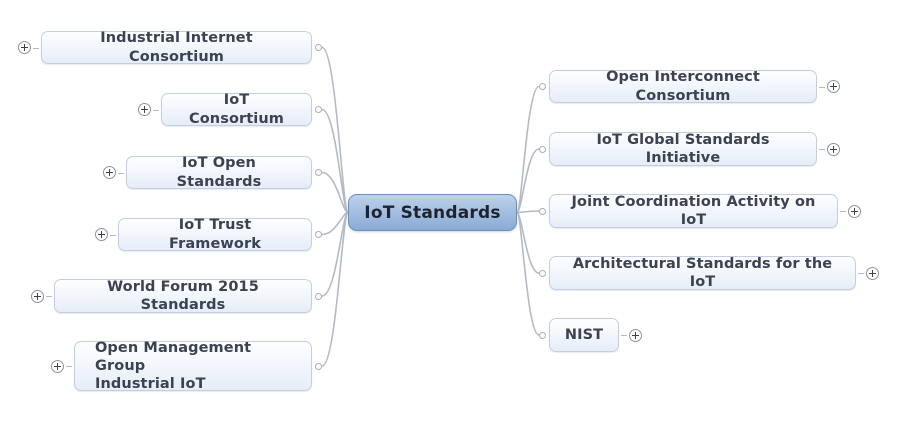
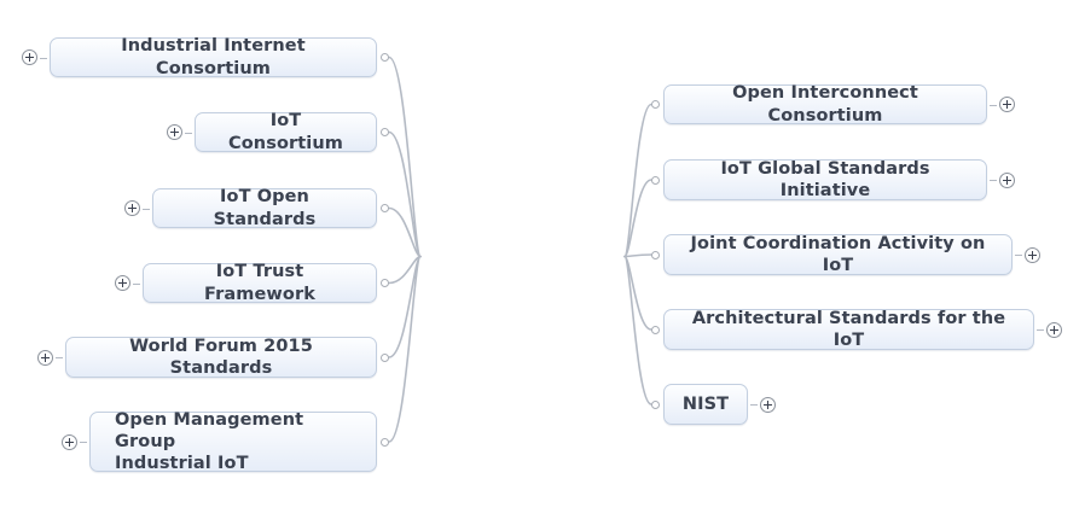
- IoT Standards
  Industrial Internet Consortium
  IoT Consortium
  IoT Open Standards
  IoT Trust Framework
  World Forum 2015 Standards
  Open Management Group
  Industrial IoT
  Open Interconnect Consortium
  IoT Global Standards Initiative
  Joint Coordination Activity on IoT
  Architectural Standards for the IoT
  NIST
